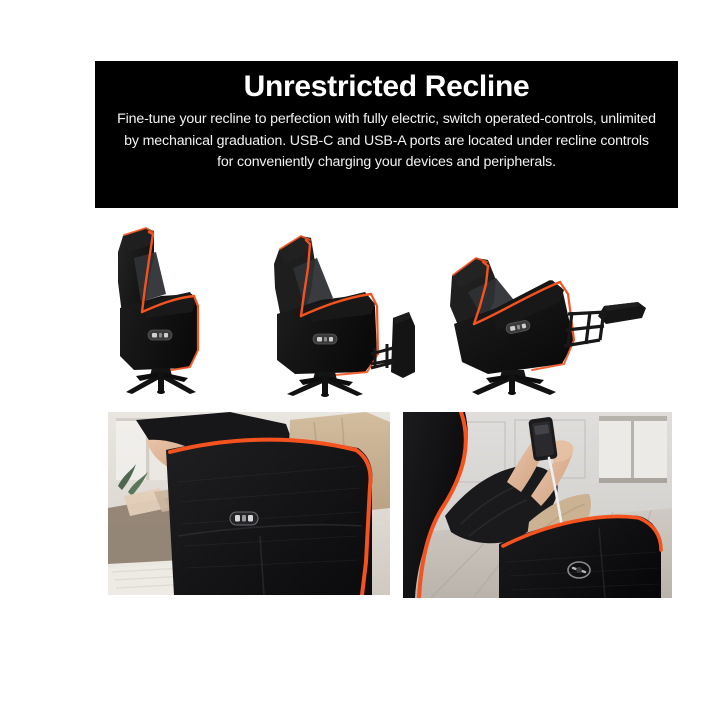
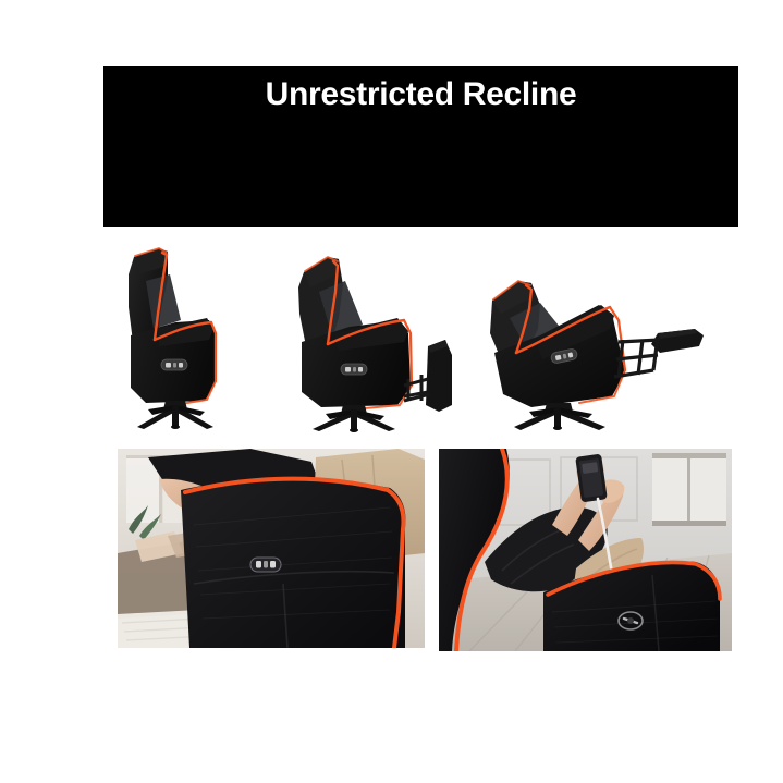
  Unrestricted Recline
- Fine-tune your recline to perfection with fully electric, switch operated-controls, unlimited by mechanical graduation. USB-C and USB-A ports are located under recline controls for conveniently charging your devices and peripherals.
